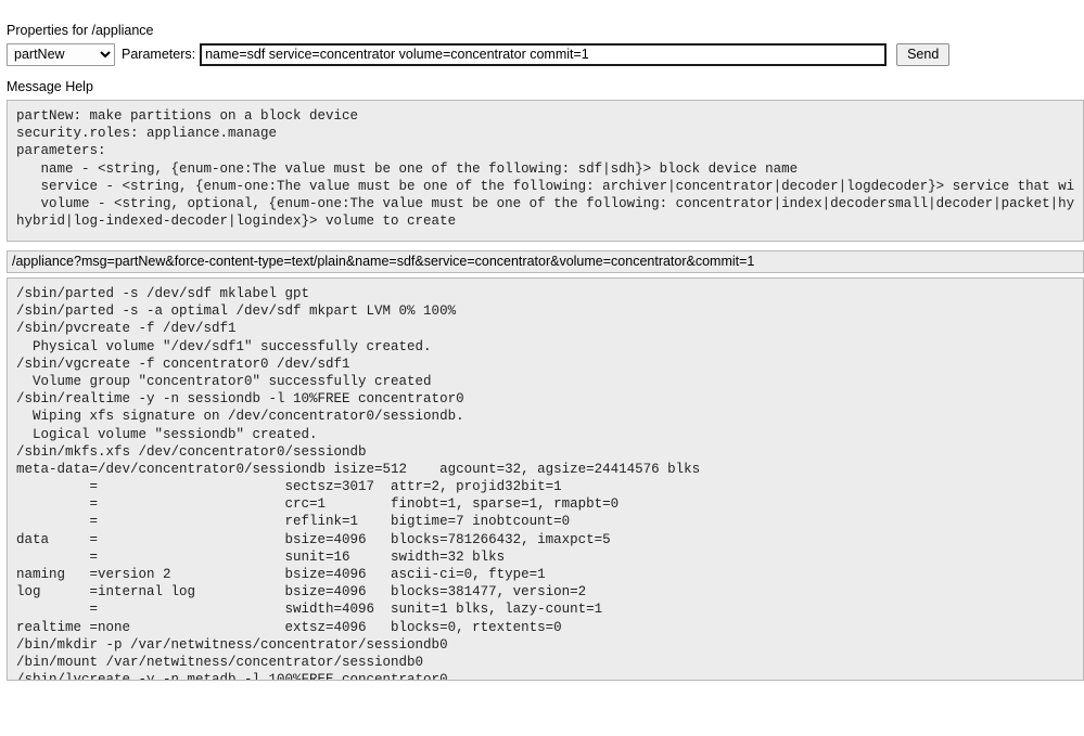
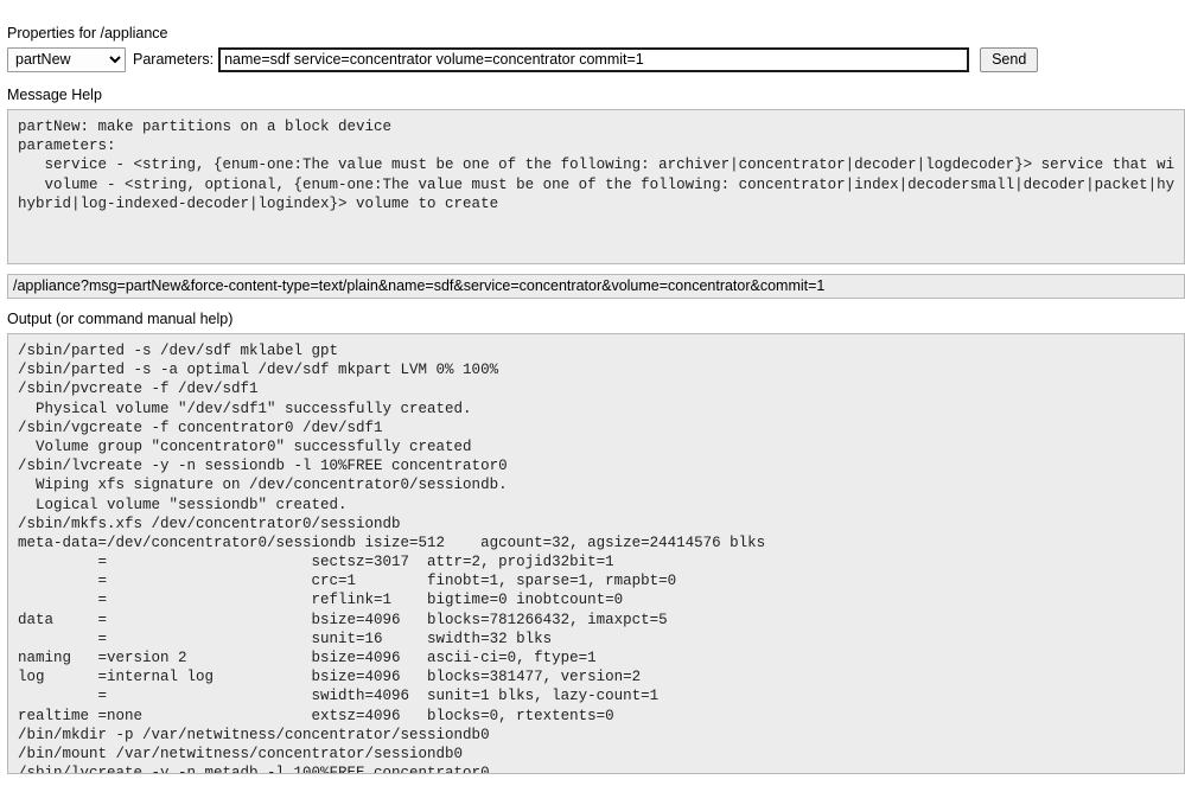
  Properties for /appliance
  partNew
  Parameters:
  name=sdf service=concentrator volume=concentrator commit=1
  Send
  Message Help
  partNew: make partitions on a block device
- security.roles: appliance.manage
  parameters:
- name - <string, {enum-one:The value must be one of the following: sdf|sdh}> block device name
  service - <string, {enum-one:The value must be one of the following: archiver|concentrator|decoder|logdecoder}> service that wi
  volume - <string, optional, {enum-one:The value must be one of the following: concentrator|index|decodersmall|decoder|packet|hy
  hybrid|log-indexed-decoder|logindex}> volume to create
  /appliance?msg=partNew&force-content-type=text/plain&name=sdf&service=concentrator&volume=concentrator&commit=1
+ Output (or command manual help)
  /sbin/parted -s /dev/sdf mklabel gpt
  /sbin/parted -s -a optimal /dev/sdf mkpart LVM 0% 100%
  /sbin/pvcreate -f /dev/sdf1
  Physical volume "/dev/sdf1" successfully created.
  /sbin/vgcreate -f concentrator0 /dev/sdf1
  Volume group "concentrator0" successfully created
- /sbin/realtime -y -n sessiondb -l 10%FREE concentrator0
+ /sbin/lvcreate -y -n sessiondb -l 10%FREE concentrator0
  Wiping xfs signature on /dev/concentrator0/sessiondb.
  Logical volume "sessiondb" created.
  /sbin/mkfs.xfs /dev/concentrator0/sessiondb
  meta-data=/dev/concentrator0/sessiondb isize=512 agcount=32, agsize=24414576 blks
  = sectsz=3017 attr=2, projid32bit=1
  = crc=1 finobt=1, sparse=1, rmapbt=0
- = reflink=1 bigtime=7 inobtcount=0
+ = reflink=1 bigtime=0 inobtcount=0
  data = bsize=4096 blocks=781266432, imaxpct=5
  = sunit=16 swidth=32 blks
  naming =version 2 bsize=4096 ascii-ci=0, ftype=1
  log =internal log bsize=4096 blocks=381477, version=2
  = swidth=4096 sunit=1 blks, lazy-count=1
  realtime =none extsz=4096 blocks=0, rtextents=0
  /bin/mkdir -p /var/netwitness/concentrator/sessiondb0
  /bin/mount /var/netwitness/concentrator/sessiondb0
